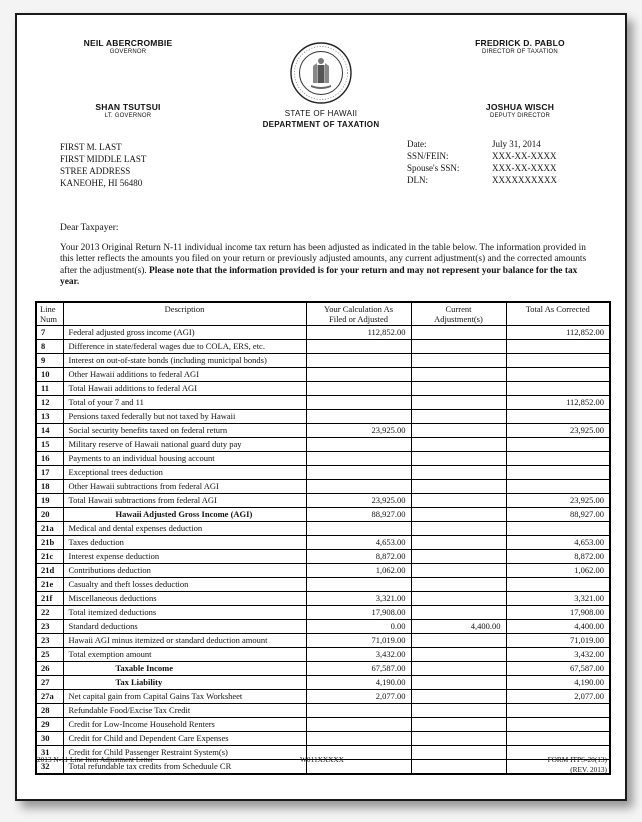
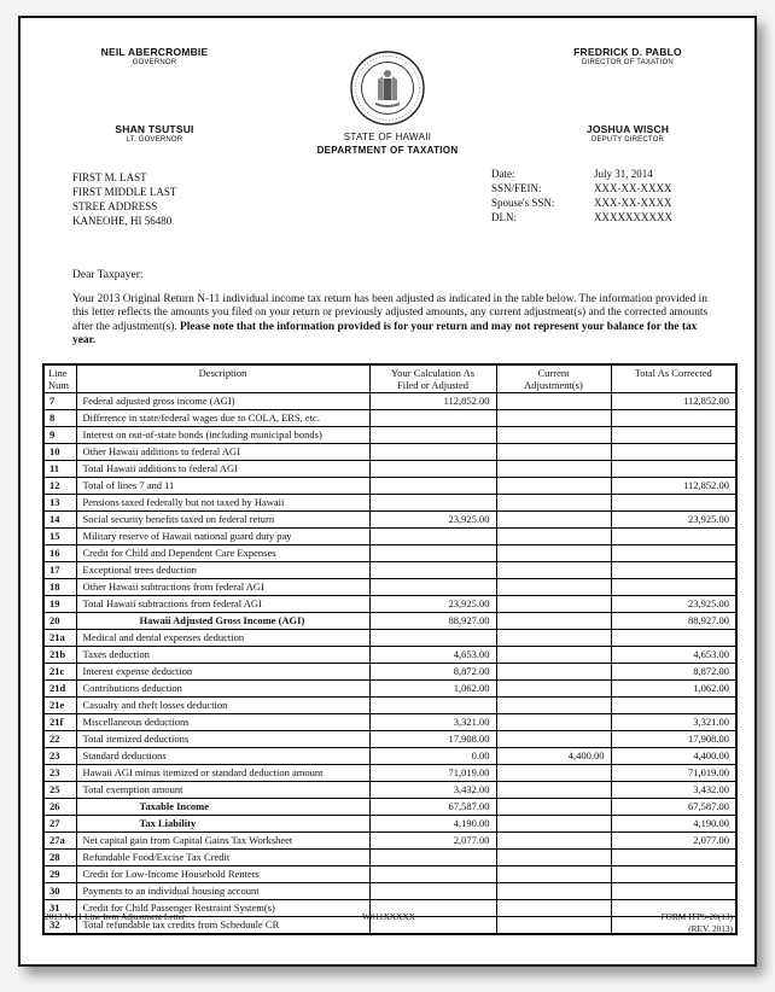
  NEIL ABERCROMBIE
  SHAN TSUTSUI
  FREDRICK D. PABLO
  JOSHUA WISCH
  STATE OF HAWAII
  DEPARTMENT OF TAXATION
  FIRST M. LAST
  FIRST MIDDLE LAST
  STREE ADDRESS
  KANEOHE, HI 56480
  Date:
  July 31, 2014
  SSN/FEIN:
  XXX-XX-XXXX
  Spouse's SSN:
  XXX-XX-XXXX
  DLN:
  XXXXXXXXXX
  Dear Taxpayer:
  Your 2013 Original Return N-11 individual income tax return has been adjusted as indicated in the table below. The information provided in this letter reflects the amounts you filed on your return or previously adjusted amounts, any current adjustment(s) and the corrected amounts after the adjustment(s). Please note that the information provided is for your return and may not represent your balance for the tax year.
  Line Num	Description	Your Calculation As Filed or Adjusted	Current Adjustment(s)	Total As Corrected
  7	Federal adjusted gross income (AGI)	112,852.00		112,852.00
  8	Difference in state/federal wages due to COLA, ERS, etc.
  9	Interest on out-of-state bonds (including municipal bonds)
  10	Other Hawaii additions to federal AGI
  11	Total Hawaii additions to federal AGI
- 12	Total of your 7 and 11			112,852.00
+ 12	Total of lines 7 and 11			112,852.00
  13	Pensions taxed federally but not taxed by Hawaii
  14	Social security benefits taxed on federal return	23,925.00		23,925.00
  15	Military reserve of Hawaii national guard duty pay
- 16	Payments to an individual housing account
+ 16	Credit for Child and Dependent Care Expenses
  17	Exceptional trees deduction
  18	Other Hawaii subtractions from federal AGI
  19	Total Hawaii subtractions from federal AGI	23,925.00		23,925.00
  20	Hawaii Adjusted Gross Income (AGI)	88,927.00		88,927.00
  21a	Medical and dental expenses deduction
  21b	Taxes deduction	4,653.00		4,653.00
  21c	Interest expense deduction	8,872.00		8,872.00
  21d	Contributions deduction	1,062.00		1,062.00
  21e	Casualty and theft losses deduction
  21f	Miscellaneous deductions	3,321.00		3,321.00
  22	Total itemized deductions	17,908.00		17,908.00
  23	Standard deductions	0.00	4,400.00	4,400.00
  23	Hawaii AGI minus itemized or standard deduction amount	71,019.00		71,019.00
  25	Total exemption amount	3,432.00		3,432.00
  26	Taxable Income	67,587.00		67,587.00
  27	Tax Liability	4,190.00		4,190.00
  27a	Net capital gain from Capital Gains Tax Worksheet	2,077.00		2,077.00
  28	Refundable Food/Excise Tax Credit
  29	Credit for Low-Income Household Renters
- 30	Credit for Child and Dependent Care Expenses
+ 30	Payments to an individual housing account
  31	Credit for Child Passenger Restraint System(s)
  32	Total refundable tax credits from Scheduule CR
  W011XXXXX
  2013 N-11 Line Item Adjustment Letter
  FORM ITPS-20(13)
  (REV. 2013)
